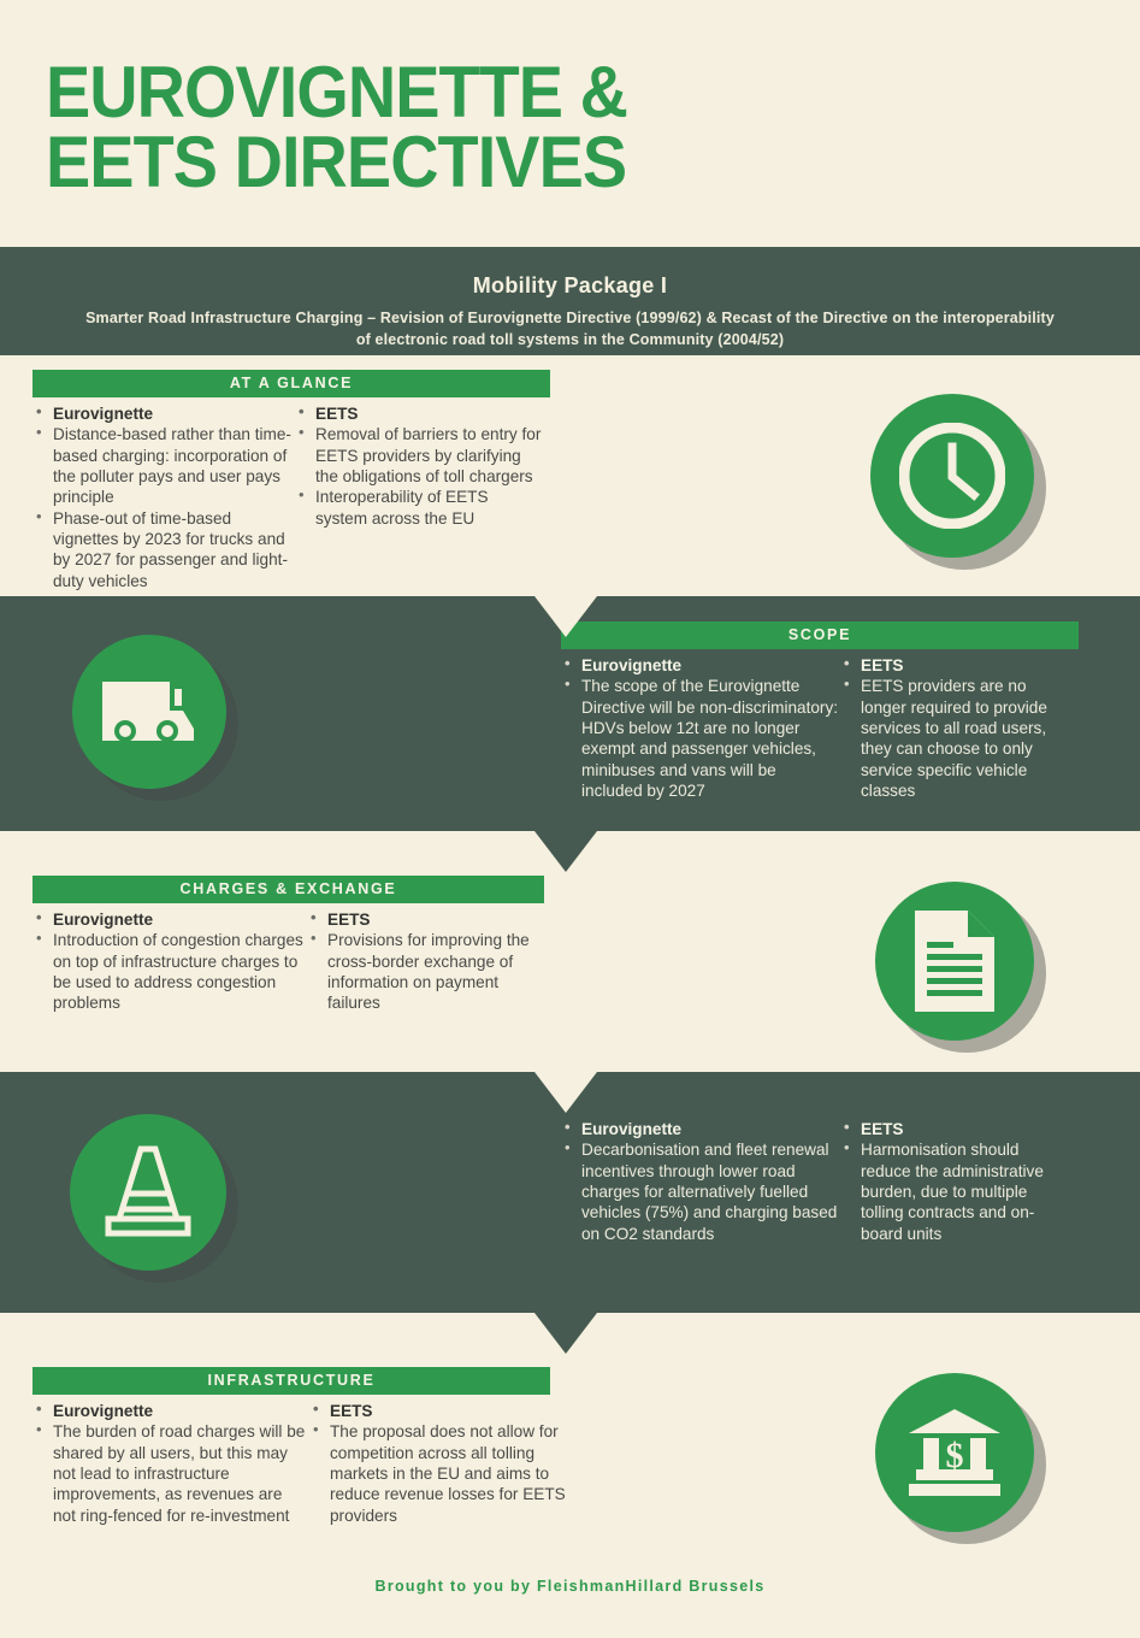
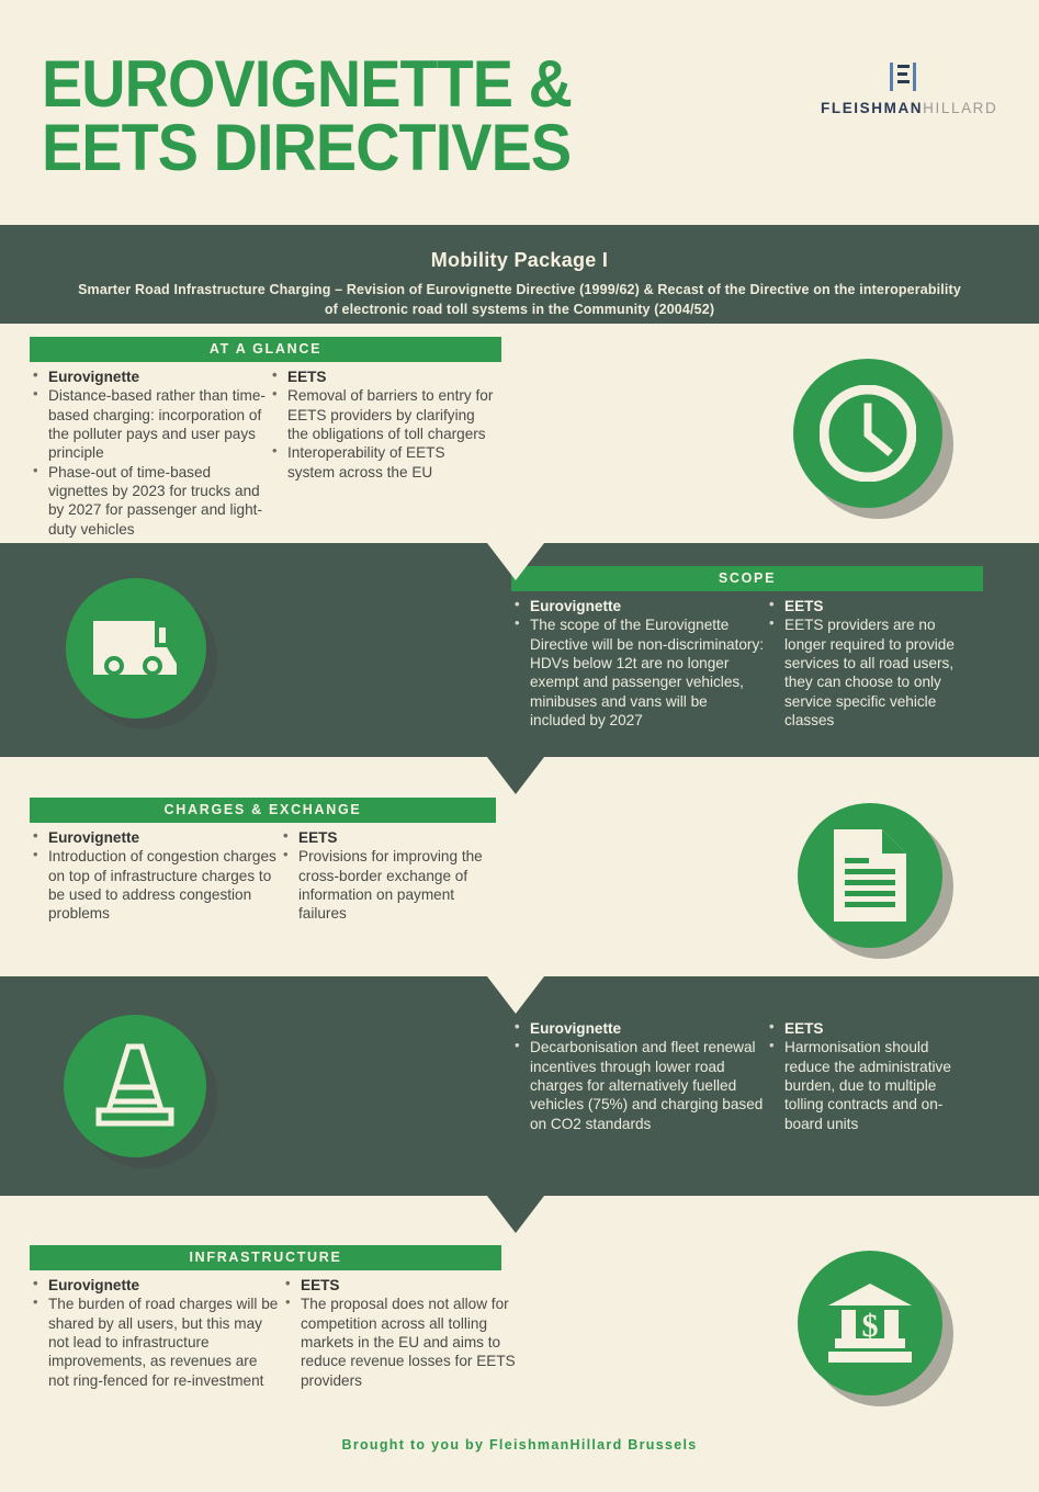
  EUROVIGNETTE & EETS DIRECTIVES
+ FLEISHMANHILLARD
  Mobility Package I
  Smarter Road Infrastructure Charging – Revision of Eurovignette Directive (1999/62) & Recast of the Directive on the interoperability of electronic road toll systems in the Community (2004/52)
  AT A GLANCE
  Eurovignette
  Distance-based rather than time-based charging: incorporation of the polluter pays and user pays principle
  Phase-out of time-based vignettes by 2023 for trucks and by 2027 for passenger and light-duty vehicles
  EETS
  Removal of barriers to entry for EETS providers by clarifying the obligations of toll chargers
  Interoperability of EETS system across the EU
  SCOPE
  Eurovignette
  The scope of the Eurovignette Directive will be non-discriminatory: HDVs below 12t are no longer exempt and passenger vehicles, minibuses and vans will be included by 2027
  EETS
  EETS providers are no longer required to provide services to all road users, they can choose to only service specific vehicle classes
  CHARGES & EXCHANGE
  Eurovignette
  Introduction of congestion charges on top of infrastructure charges to be used to address congestion problems
  EETS
  Provisions for improving the cross-border exchange of information on payment failures
  Eurovignette
  Decarbonisation and fleet renewal incentives through lower road charges for alternatively fuelled vehicles (75%) and charging based on CO2 standards
  EETS
  Harmonisation should reduce the administrative burden, due to multiple tolling contracts and on-board units
  INFRASTRUCTURE
  Eurovignette
  The burden of road charges will be shared by all users, but this may not lead to infrastructure improvements, as revenues are not ring-fenced for re-investment
  EETS
  The proposal does not allow for competition across all tolling markets in the EU and aims to reduce revenue losses for EETS providers
  $
  Brought to you by FleishmanHillard Brussels
